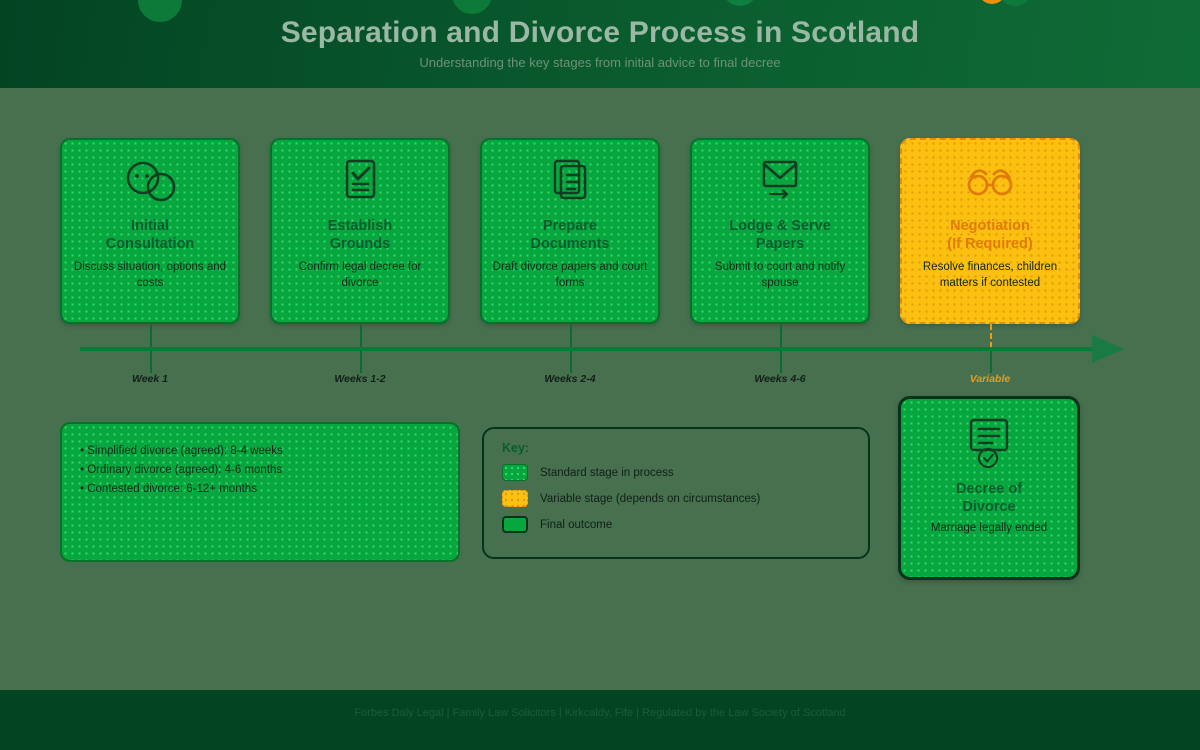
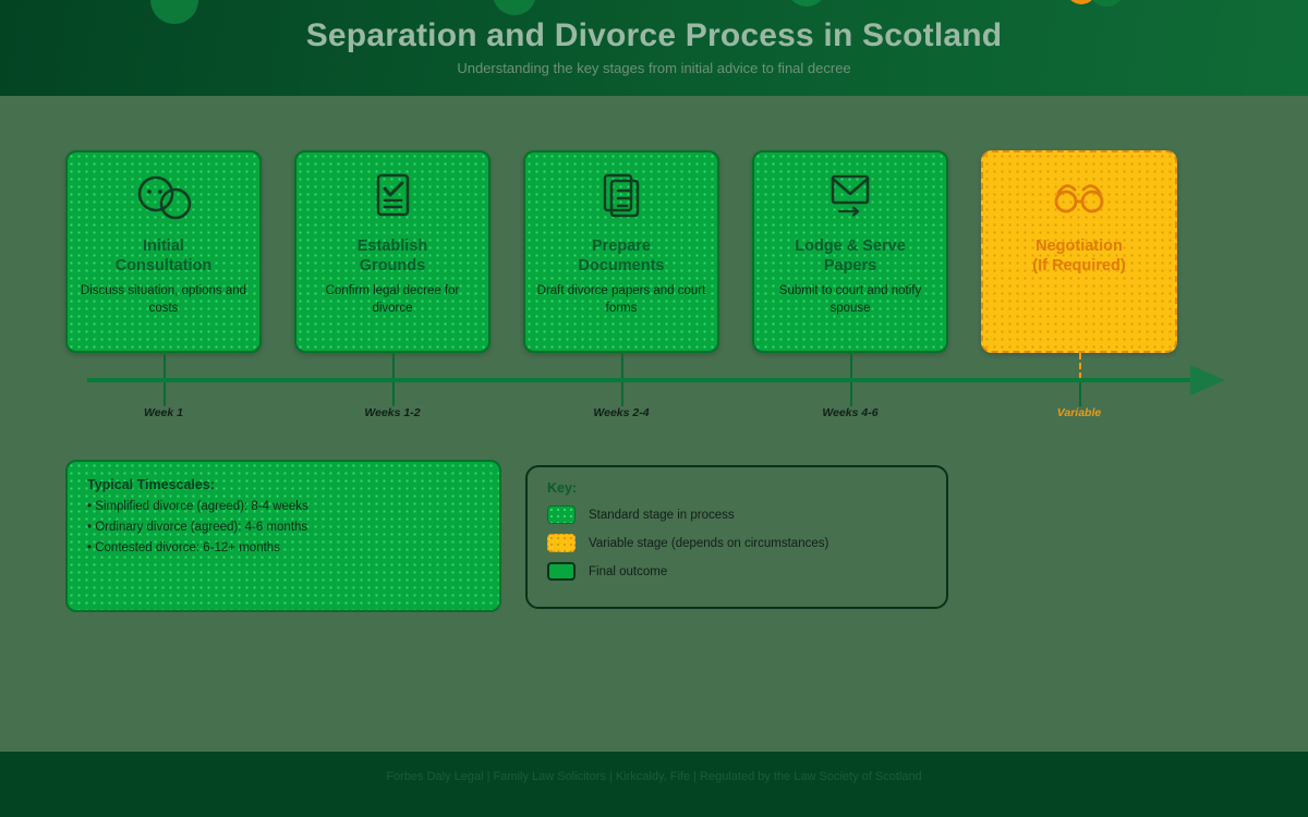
  Separation and Divorce Process in Scotland
  Understanding the key stages from initial advice to final decree
  Initial
  Consultation
  Discuss situation, options and costs
  Establish
  Grounds
  Confirm legal decree for divorce
  Prepare
  Documents
  Draft divorce papers and court forms
  Lodge & Serve
  Papers
  Submit to court and notify spouse
  Negotiation
  (If Required)
- Resolve finances, children matters if contested
  Week 1
  Weeks 1-2
  Weeks 2-4
  Weeks 4-6
  Variable
+ Typical Timescales:
  • Simplified divorce (agreed): 8-4 weeks
  • Ordinary divorce (agreed): 4-6 months
  • Contested divorce: 6-12+ months
  Key:
  Standard stage in process
  Variable stage (depends on circumstances)
  Final outcome
- Decree of
- Divorce
- Marriage legally ended
  Forbes Daly Legal | Family Law Solicitors | Kirkcaldy, Fife | Regulated by the Law Society of Scotland
